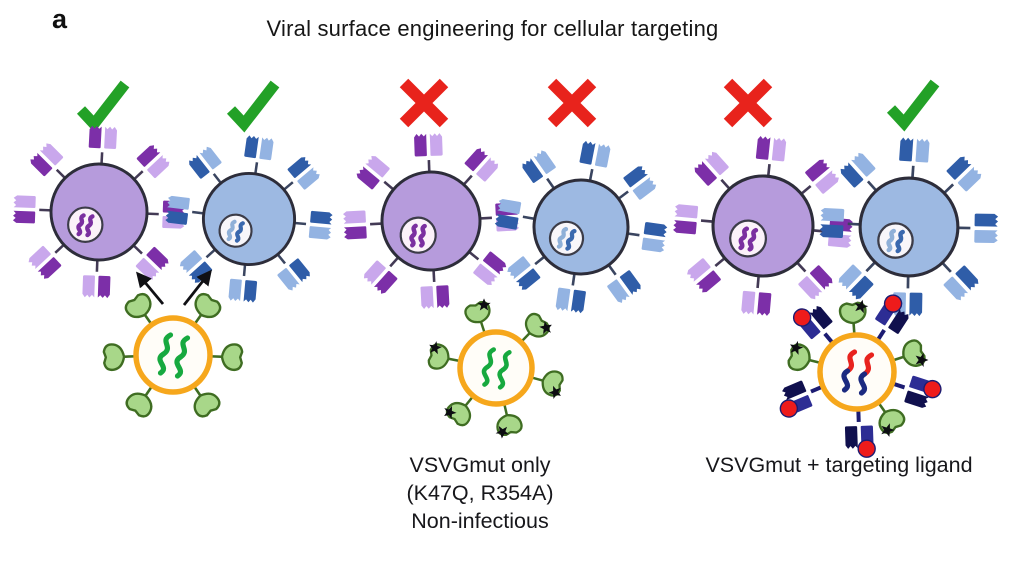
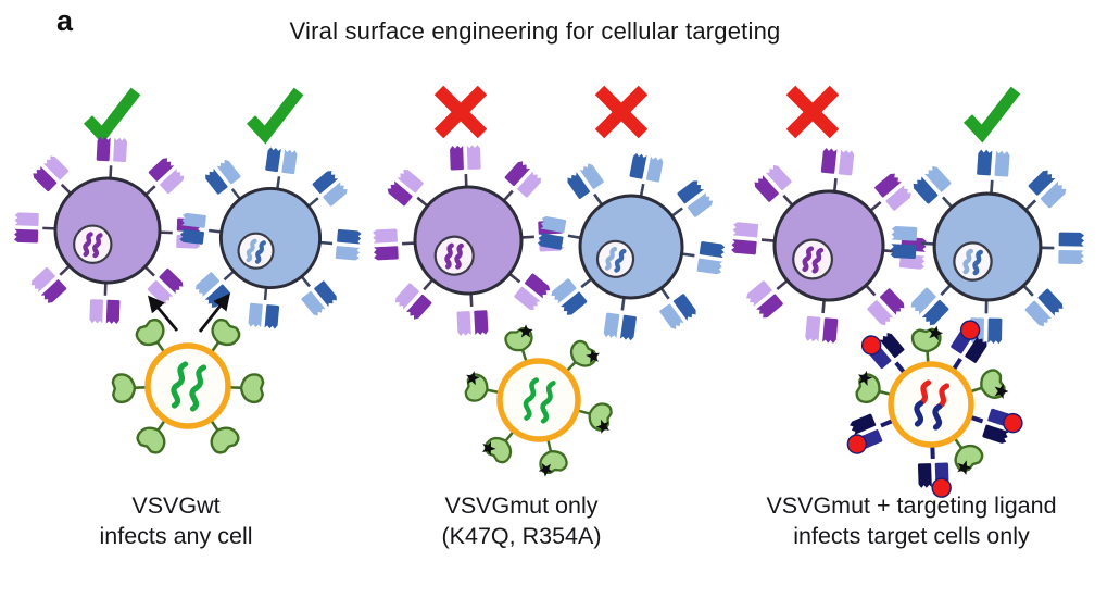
  a
  Viral surface engineering for cellular targeting
+ VSVGwt
+ infects any cell
  VSVGmut only
  (K47Q, R354A)
- Non-infectious
  VSVGmut + targeting ligand
+ infects target cells only
